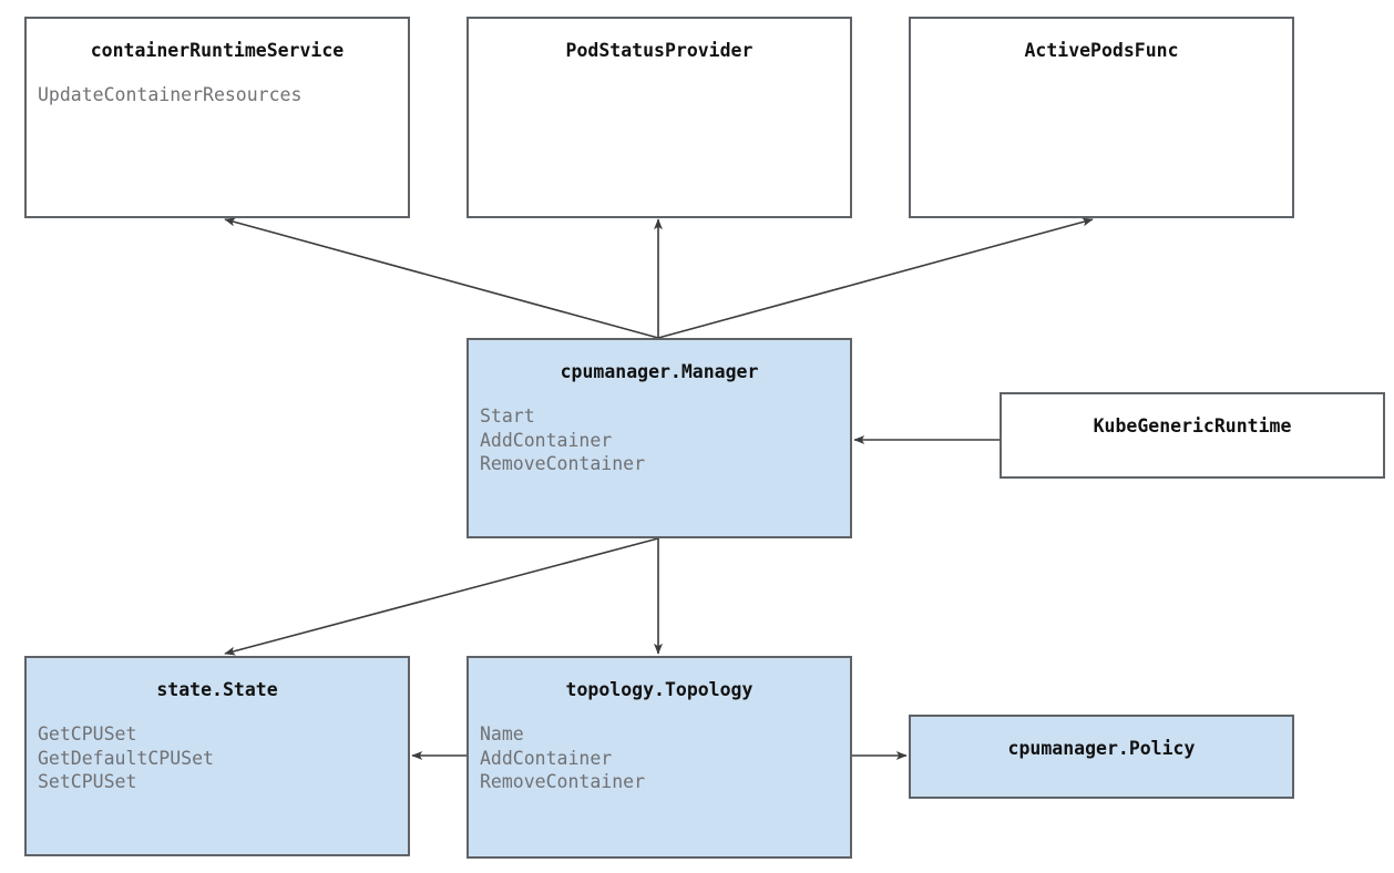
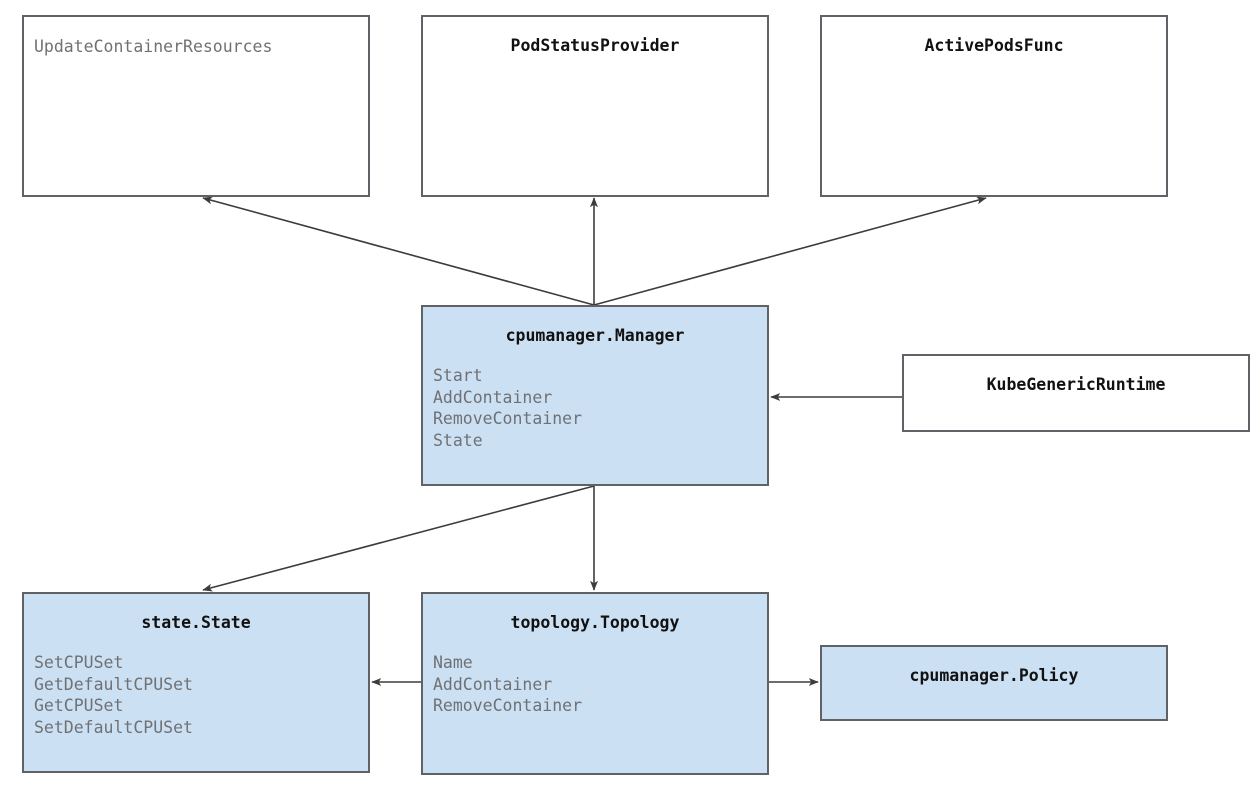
- containerRuntimeService
  UpdateContainerResources
  PodStatusProvider
  ActivePodsFunc
  cpumanager.Manager
  Start
  AddContainer
  RemoveContainer
+ State
  KubeGenericRuntime
  state.State
- GetCPUSet
+ SetCPUSet
  GetDefaultCPUSet
- SetCPUSet
+ GetCPUSet
+ SetDefaultCPUSet
  topology.Topology
  Name
  AddContainer
  RemoveContainer
  cpumanager.Policy
